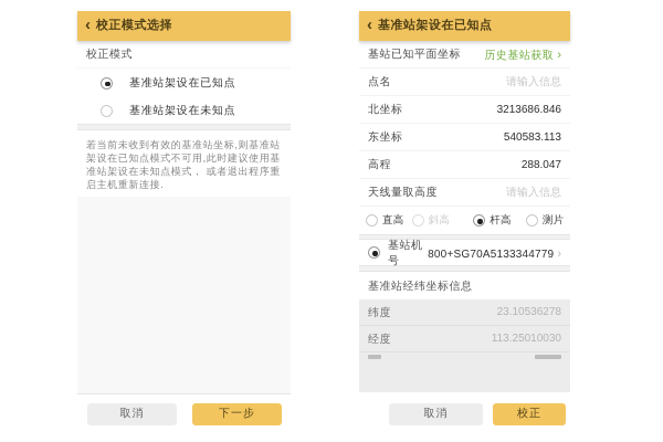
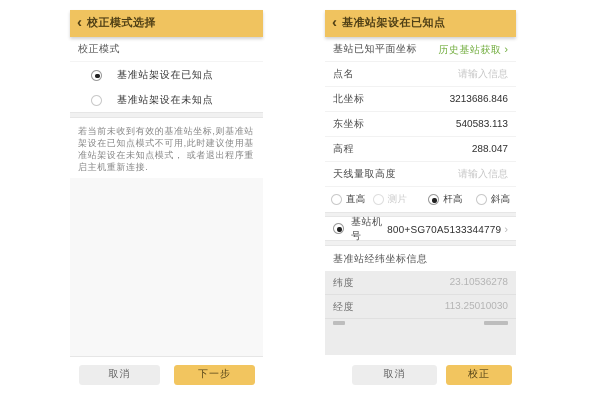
  ‹
  校正模式选择
  校正模式
  基准站架设在已知点
  基准站架设在未知点
  若当前未收到有效的基准站坐标,则基准站架设在已知点模式不可用,此时建议使用基准站架设在未知点模式， 或者退出程序重启主机重新连接.
  取消
  下一步
  ‹
  基准站架设在已知点
  基站已知平面坐标
  历史基站获取 ›
  点名
  请输入信息
  北坐标
  3213686.846
  东坐标
  540583.113
  高程
  288.047
  天线量取高度
  请输入信息
  直高
- 斜高
+ 测片
  杆高
- 测片
+ 斜高
  基站机号
  800+SG70A5133344779 ›
  基准站经纬坐标信息
  纬度
  23.10536278
  经度
  113.25010030
  取消
  校正
